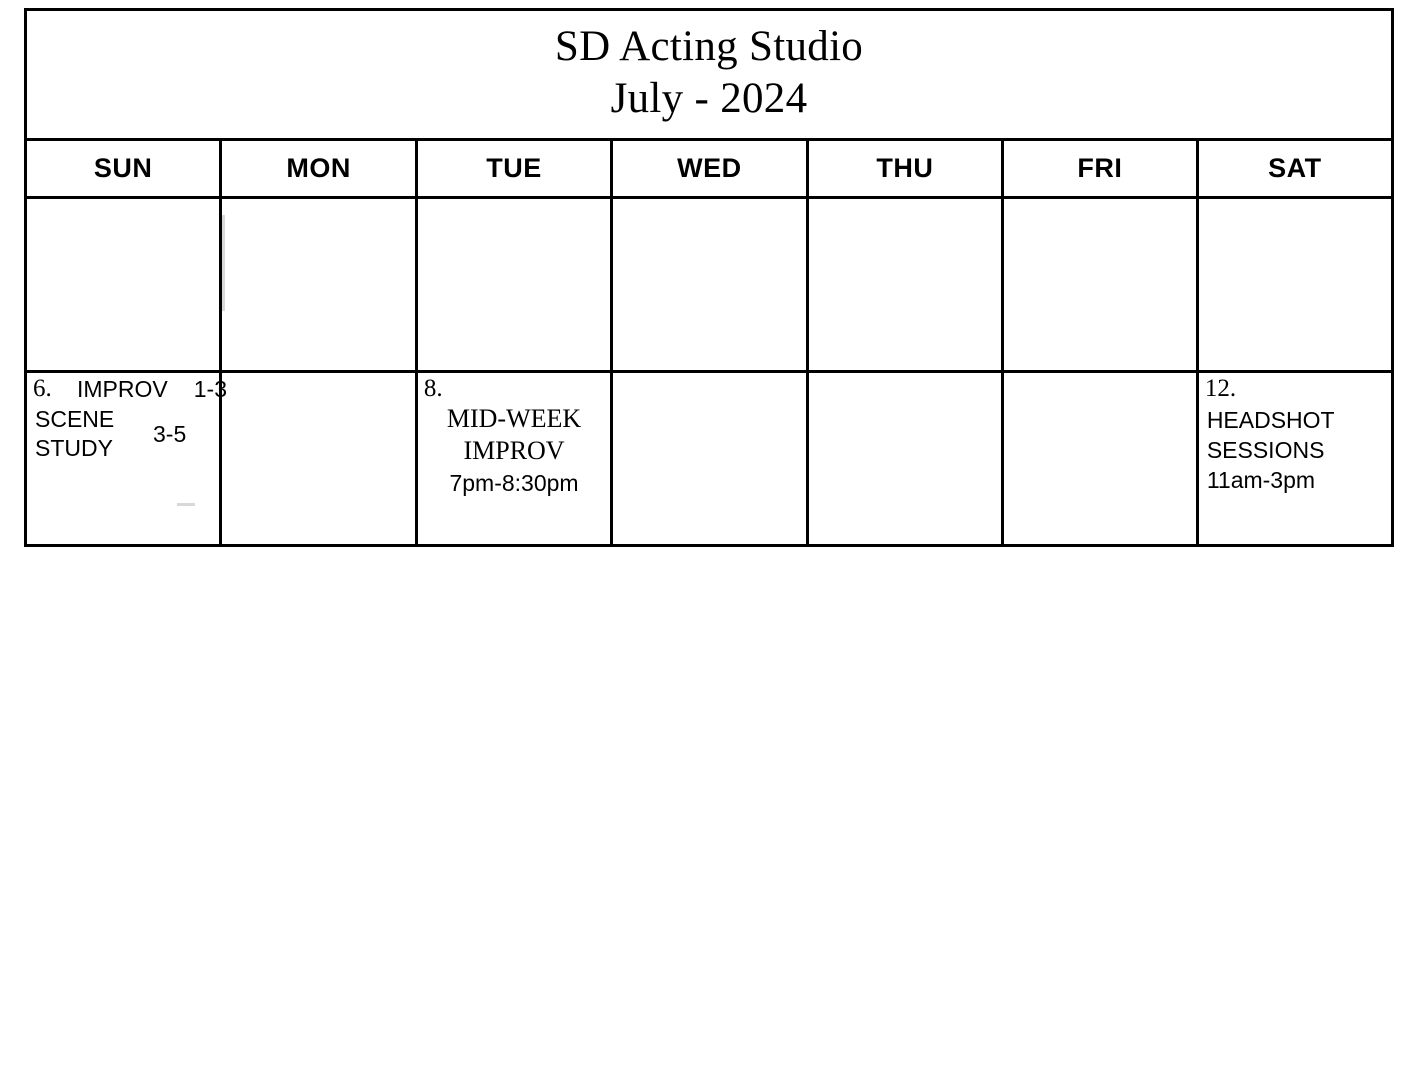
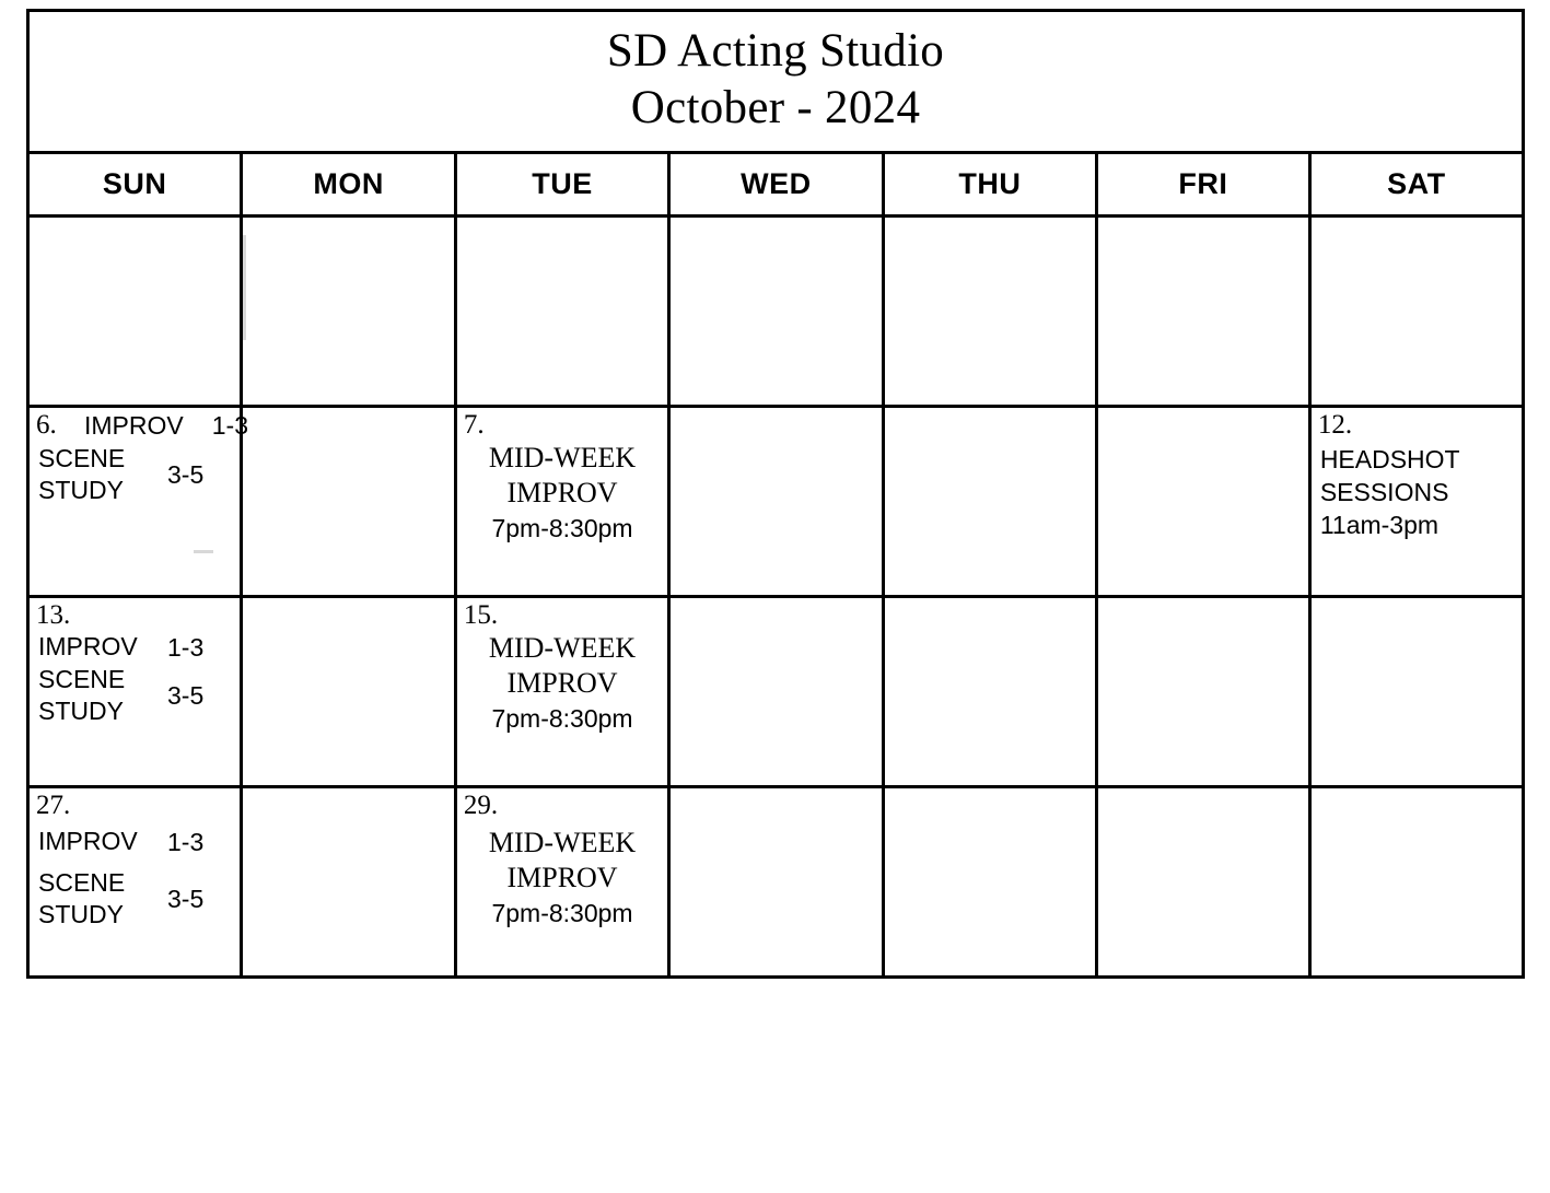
- SD Acting Studio July - 2024
+ SD Acting Studio October - 2024
  SUN	MON	TUE	WED	THU	FRI	SAT
- 6. IMPROV 1-3 SCENE STUDY 3-5		8. MID-WEEK IMPROV 7pm-8:30pm				12. HEADSHOT SESSIONS 11am-3pm
+ 6. IMPROV 1-3 SCENE STUDY 3-5		7. MID-WEEK IMPROV 7pm-8:30pm				12. HEADSHOT SESSIONS 11am-3pm
+ 13. IMPROV 1-3 SCENE STUDY 3-5		15. MID-WEEK IMPROV 7pm-8:30pm
+ 27. IMPROV 1-3 SCENE STUDY 3-5		29. MID-WEEK IMPROV 7pm-8:30pm
